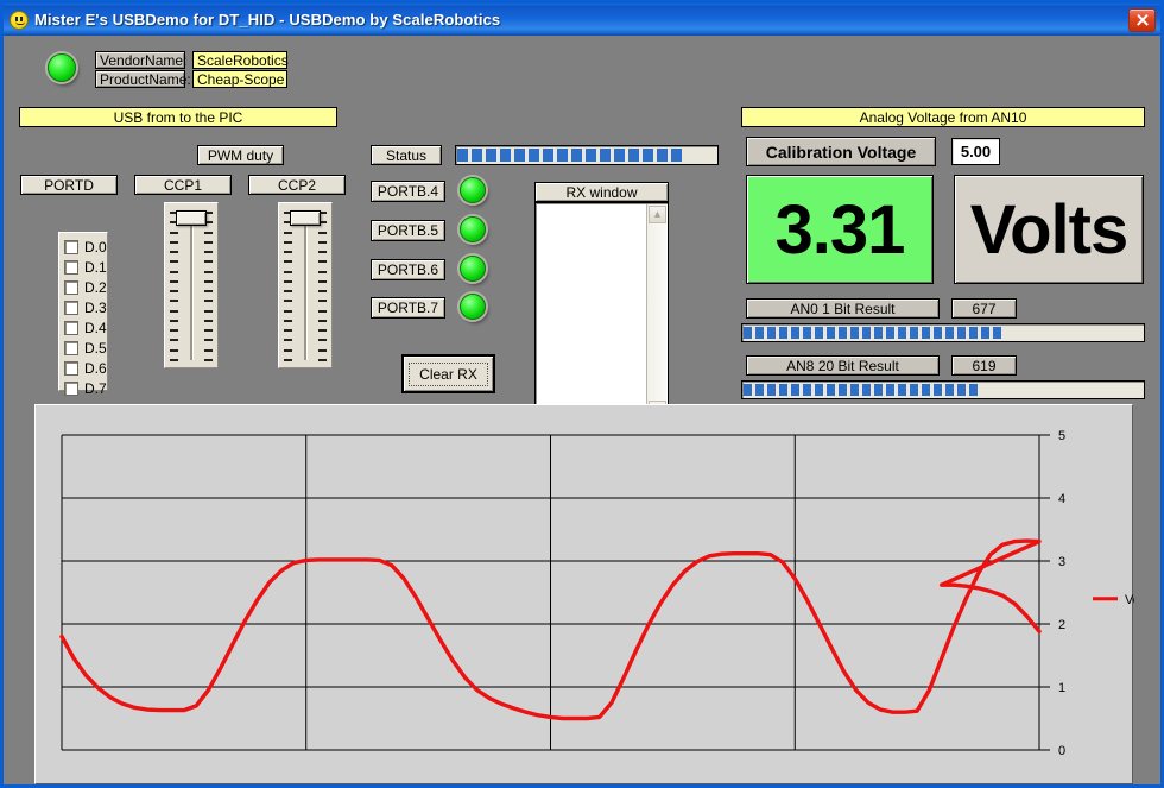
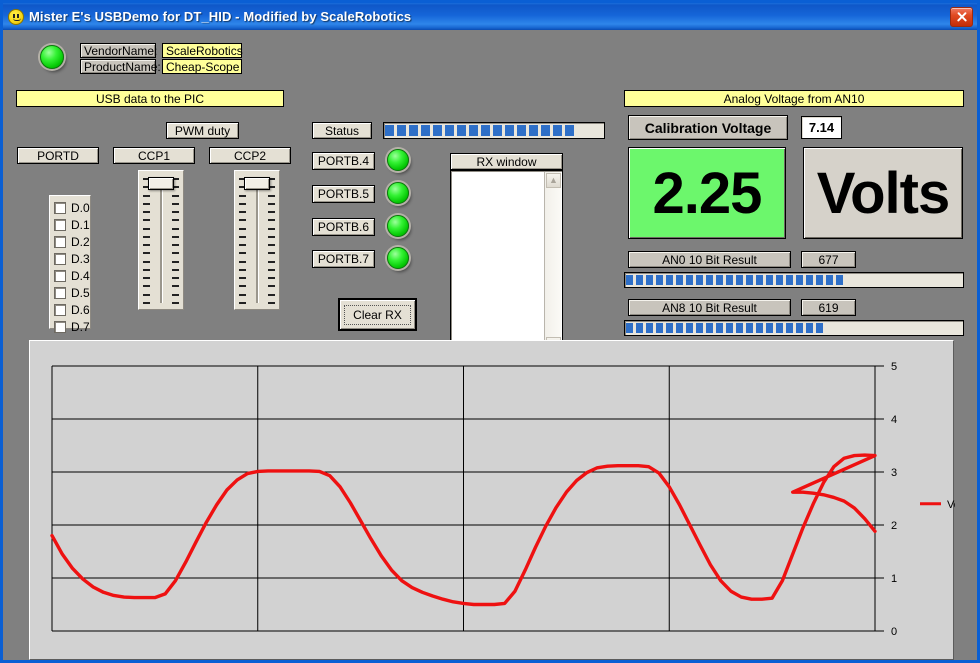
- Mister E's USBDemo for DT_HID - USBDemo by ScaleRobotics
+ Mister E's USBDemo for DT_HID - Modified by ScaleRobotics
  VendorName:
  ScaleRobotics
  ProductName:
  Cheap-Scope
- USB from to the PIC
+ USB data to the PIC
  PWM duty
  PORTD
  CCP1
  CCP2
  D.0
  D.1
  D.2
  D.3
  D.4
  D.5
  D.6
  D.7
  Status
  PORTB.4
  PORTB.5
  PORTB.6
  PORTB.7
  Clear RX
  RX window
  ▲
  Analog Voltage from AN10
  Calibration Voltage
- 5.00
+ 7.14
- 3.31
+ 2.25
  Volts
- AN0 1 Bit Result
+ AN0 10 Bit Result
  677
- AN8 20 Bit Result
+ AN8 10 Bit Result
  619
  0
  1
  2
  3
  4
  5
